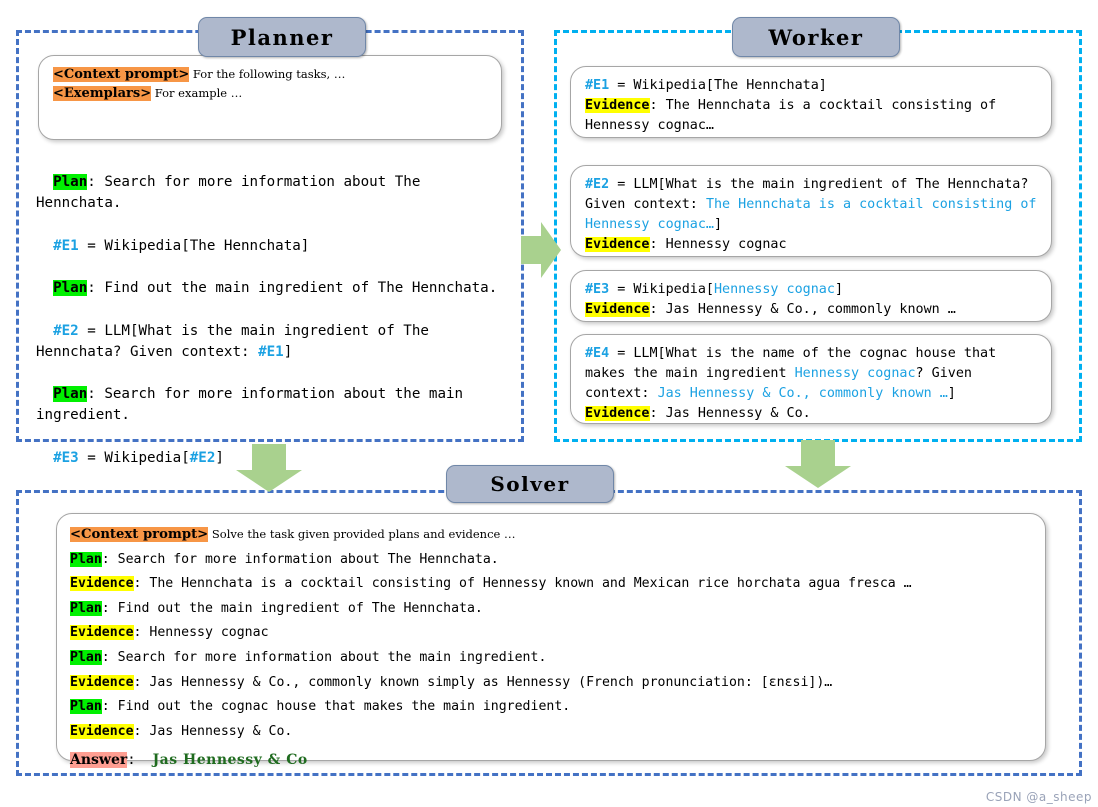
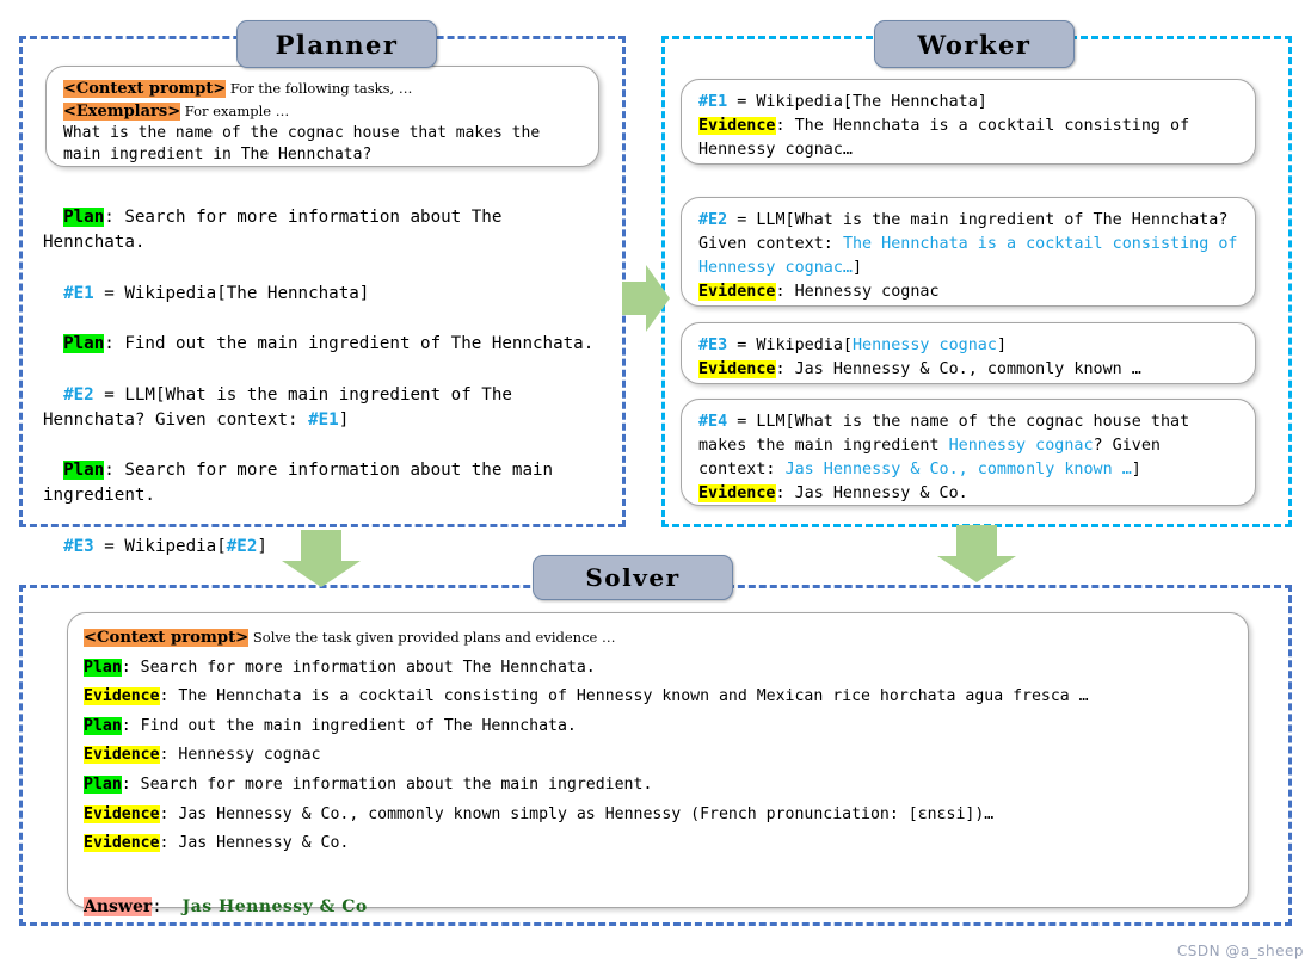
  Planner
  <Context prompt> For the following tasks, …
  <Exemplars> For example …
+ What is the name of the cognac house that makes the main ingredient in The Hennchata?
  Plan: Search for more information about The Hennchata.
  #E1 = Wikipedia[The Hennchata]
  Plan: Find out the main ingredient of The Hennchata.
  #E2 = LLM[What is the main ingredient of The Hennchata? Given context: #E1]
  Plan: Search for more information about the main ingredient.
  #E3 = Wikipedia[#E2]
  Worker
  #E1 = Wikipedia[The Hennchata]
  Evidence: The Hennchata is a cocktail consisting of Hennessy cognac…
  #E2 = LLM[What is the main ingredient of The Hennchata? Given context: The Hennchata is a cocktail consisting of Hennessy cognac…]
  Evidence: Hennessy cognac
  #E3 = Wikipedia[Hennessy cognac]
  Evidence: Jas Hennessy & Co., commonly known …
  #E4 = LLM[What is the name of the cognac house that makes the main ingredient Hennessy cognac? Given context: Jas Hennessy & Co., commonly known …]
  Evidence: Jas Hennessy & Co.
  Solver
  <Context prompt> Solve the task given provided plans and evidence …
  Plan: Search for more information about The Hennchata.
  Evidence: The Hennchata is a cocktail consisting of Hennessy known and Mexican rice horchata agua fresca …
  Plan: Find out the main ingredient of The Hennchata.
  Evidence: Hennessy cognac
  Plan: Search for more information about the main ingredient.
  Evidence: Jas Hennessy & Co., commonly known simply as Hennessy (French pronunciation: [ɛnɛsi])…
- Plan: Find out the cognac house that makes the main ingredient.
  Evidence: Jas Hennessy & Co.
  Answer: Jas Hennessy & Co
  CSDN @a_sheep
